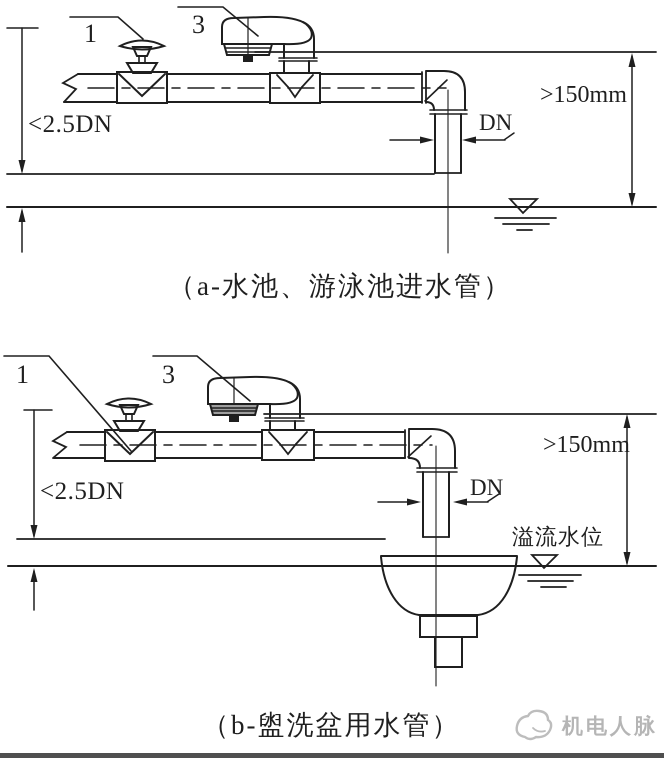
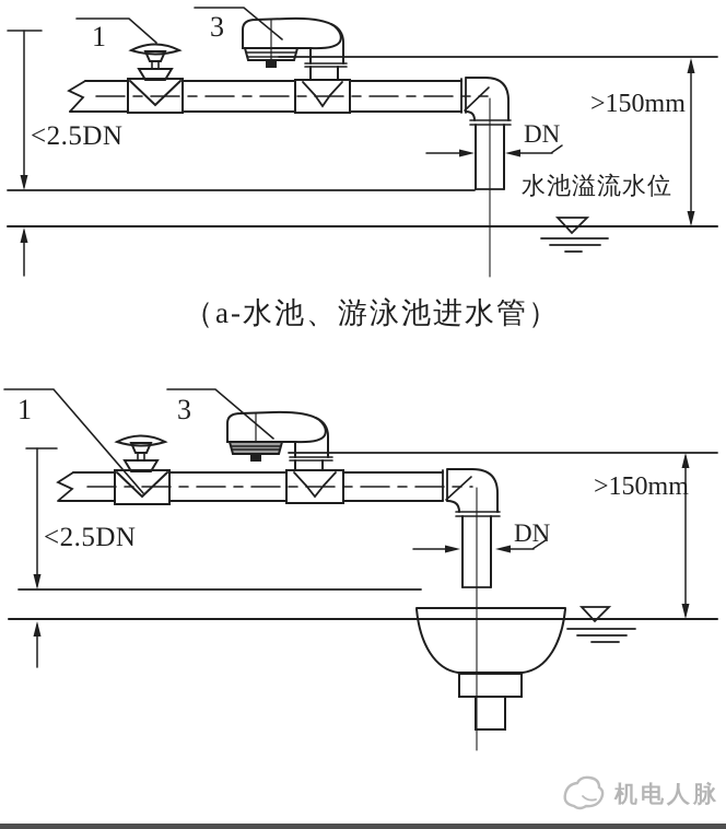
  1
  3
  <2.5DN
  DN
  >150mm
+ 水池溢流水位
  （a-水池、游泳池进水管）
  1
  3
  <2.5DN
  DN
  >150mm
- 溢流水位
- （b-盥洗盆用水管）
  机电人脉
